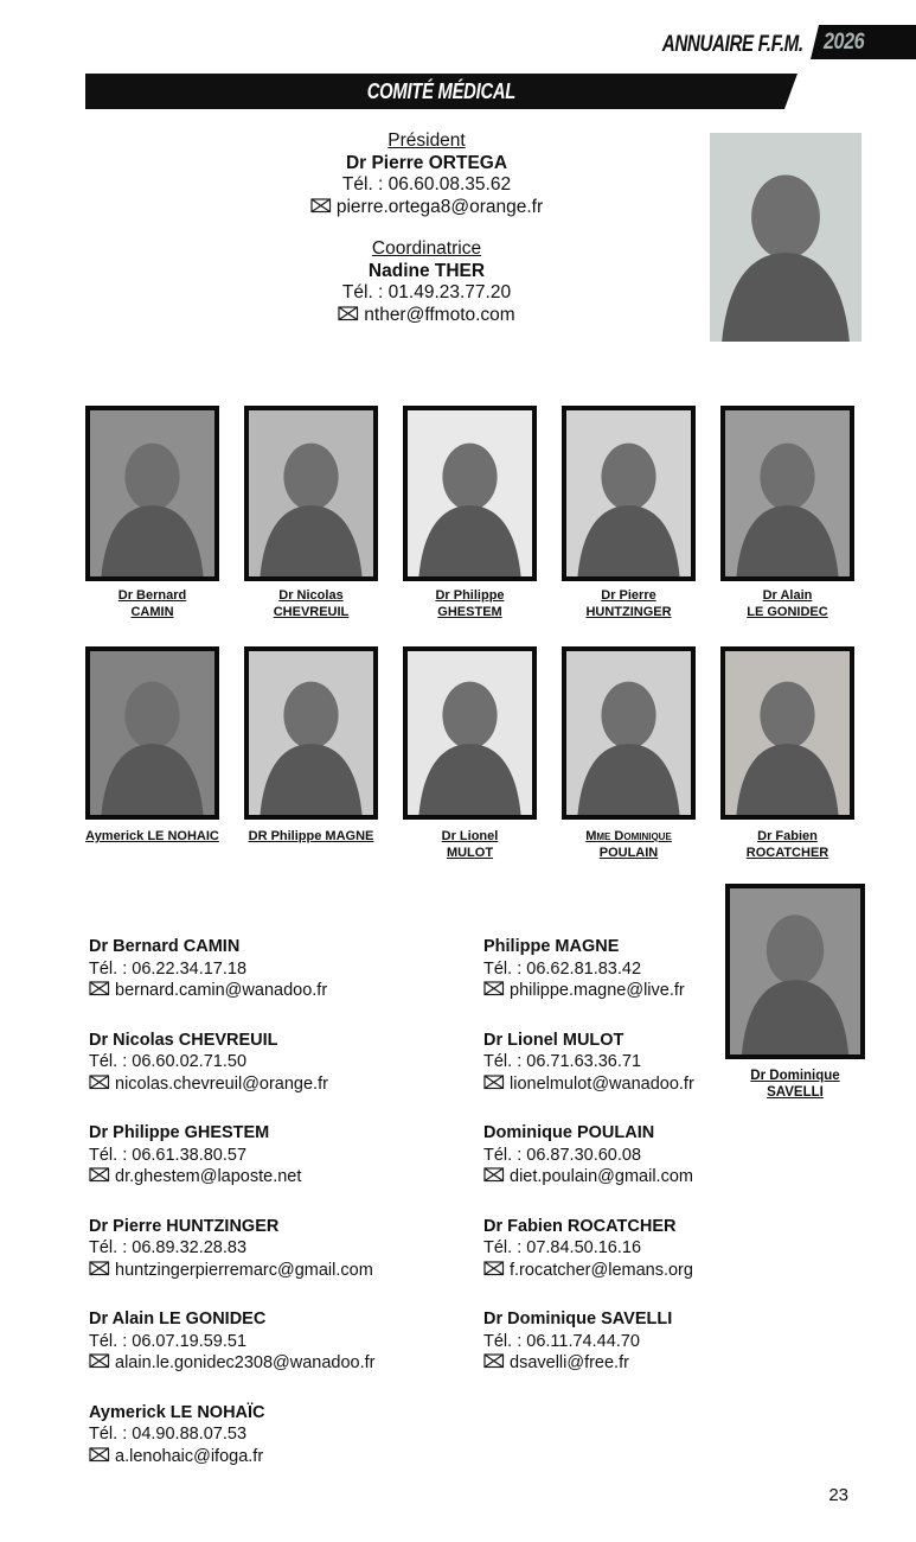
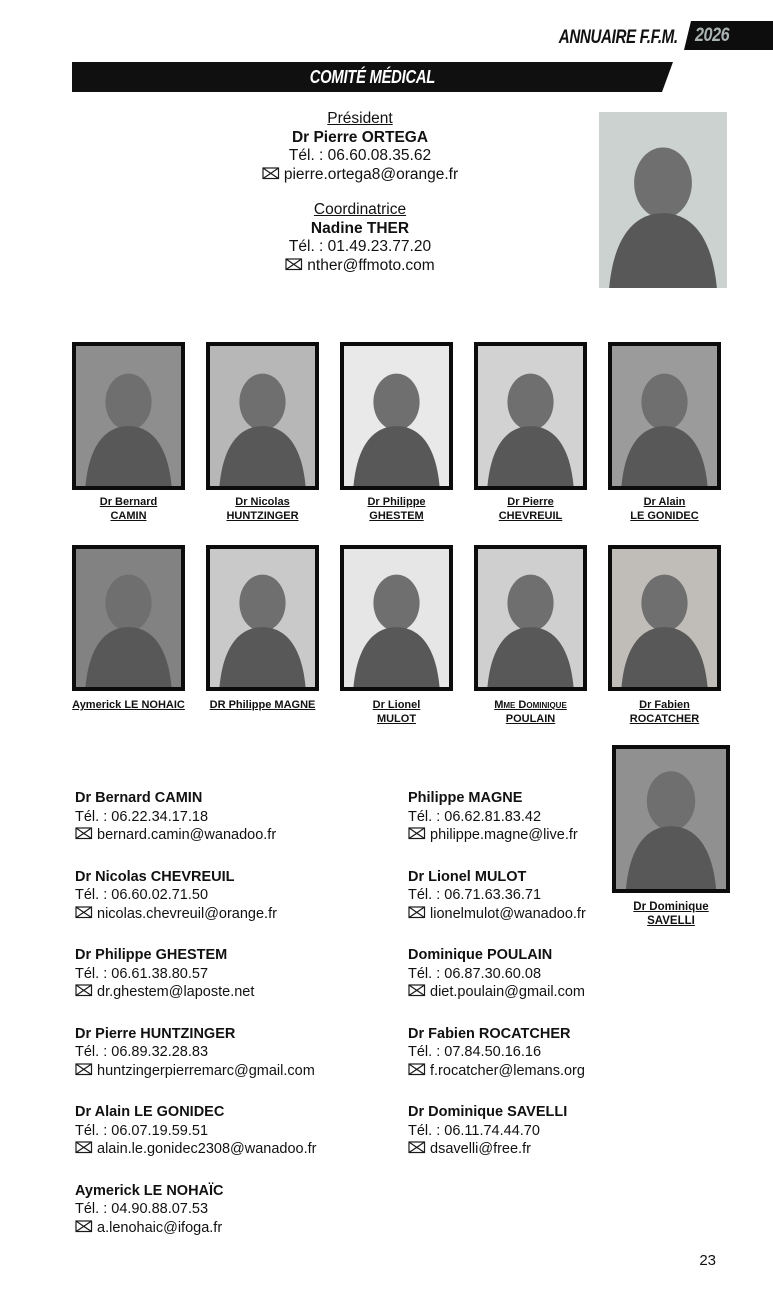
  ANNUAIRE F.F.M.
  2026
  COMITÉ MÉDICAL
  Président
  Dr Pierre ORTEGA
  Tél. : 06.60.08.35.62
  pierre.ortega8@orange.fr
  Coordinatrice
  Nadine THER
  Tél. : 01.49.23.77.20
  nther@ffmoto.com
  Dr Bernard
  CAMIN
  Dr Nicolas
- CHEVREUIL
+ HUNTZINGER
  Dr Philippe
  GHESTEM
  Dr Pierre
- HUNTZINGER
+ CHEVREUIL
  Dr Alain
  LE GONIDEC
  Aymerick LE NOHAIC
  DR Philippe MAGNE
  Dr Lionel
  MULOT
  Mme Dominique
  POULAIN
  Dr Fabien
  ROCATCHER
  Dr Dominique
  SAVELLI
  Dr Bernard CAMIN
  Tél. : 06.22.34.17.18
  bernard.camin@wanadoo.fr
  Dr Nicolas CHEVREUIL
  Tél. : 06.60.02.71.50
  nicolas.chevreuil@orange.fr
  Dr Philippe GHESTEM
  Tél. : 06.61.38.80.57
  dr.ghestem@laposte.net
  Dr Pierre HUNTZINGER
  Tél. : 06.89.32.28.83
  huntzingerpierremarc@gmail.com
  Dr Alain LE GONIDEC
  Tél. : 06.07.19.59.51
  alain.le.gonidec2308@wanadoo.fr
  Aymerick LE NOHAÏC
  Tél. : 04.90.88.07.53
  a.lenohaic@ifoga.fr
  Philippe MAGNE
  Tél. : 06.62.81.83.42
  philippe.magne@live.fr
  Dr Lionel MULOT
  Tél. : 06.71.63.36.71
  lionelmulot@wanadoo.fr
  Dominique POULAIN
  Tél. : 06.87.30.60.08
  diet.poulain@gmail.com
  Dr Fabien ROCATCHER
  Tél. : 07.84.50.16.16
  f.rocatcher@lemans.org
  Dr Dominique SAVELLI
  Tél. : 06.11.74.44.70
  dsavelli@free.fr
  23
